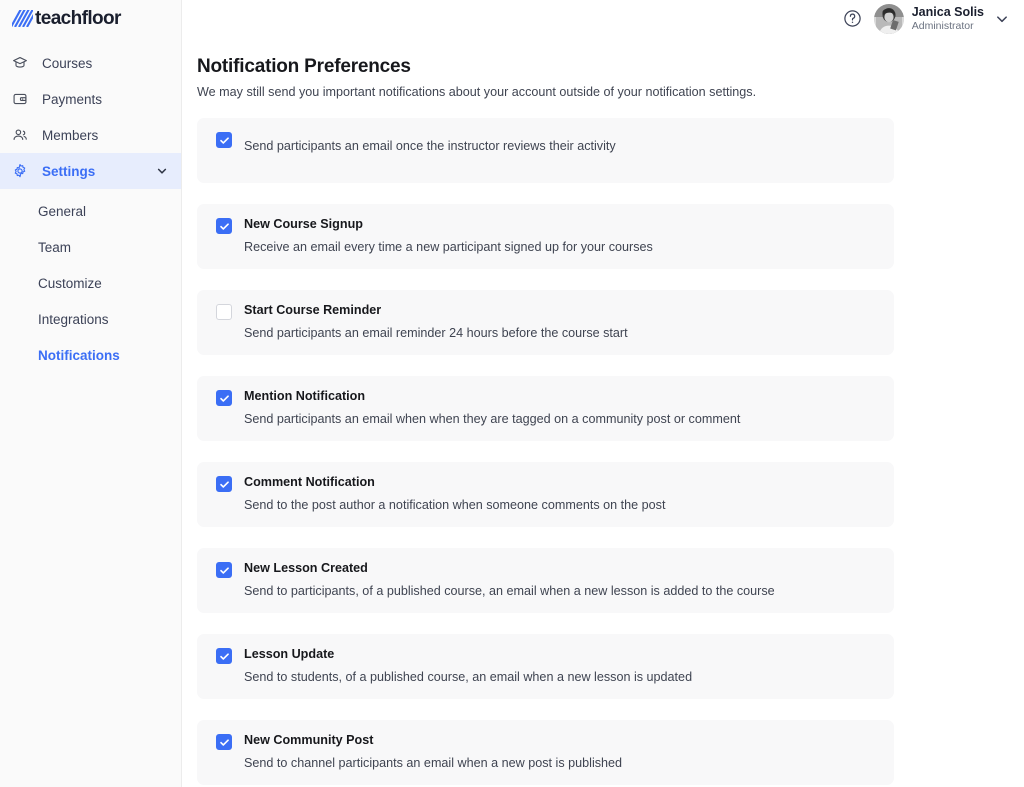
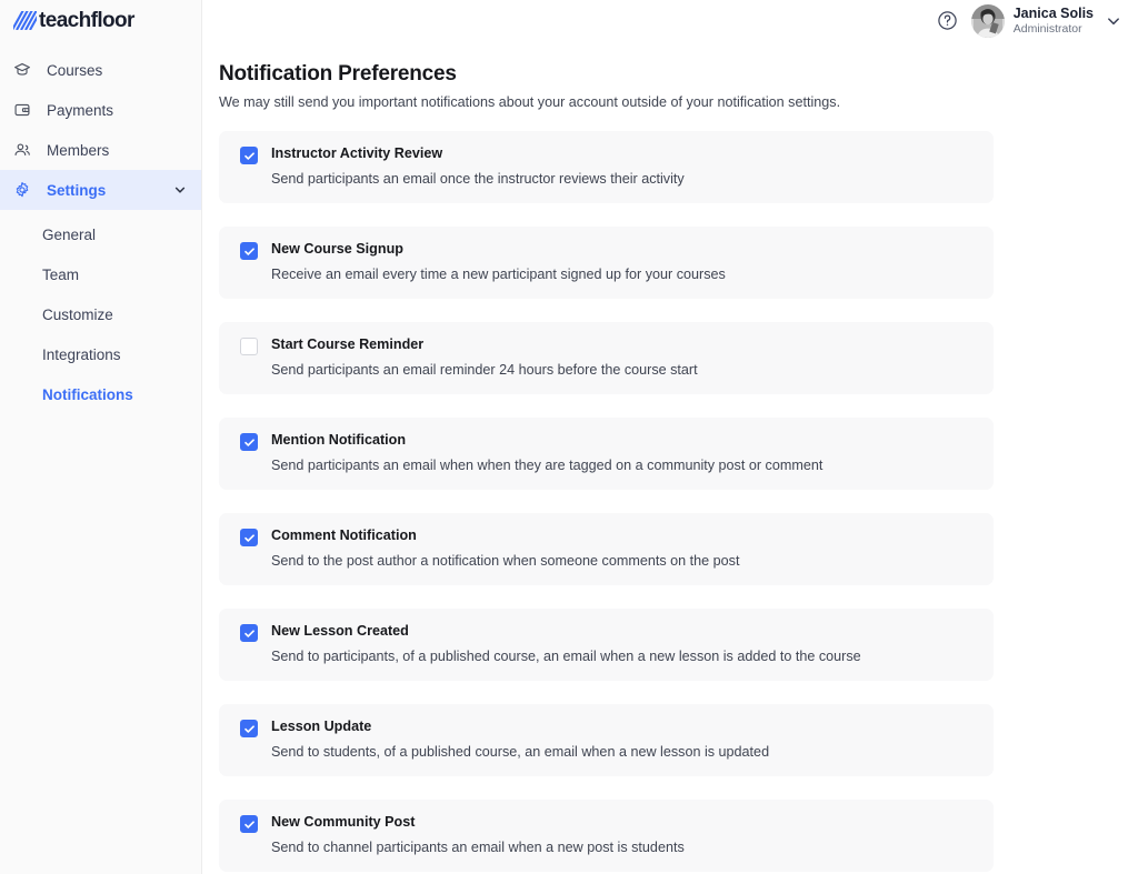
  teachfloor
  Courses
  Payments
  Members
  Settings
  General
  Team
  Customize
  Integrations
  Notifications
  Janica Solis
  Administrator
  Notification Preferences
  We may still send you important notifications about your account outside of your notification settings.
+ Instructor Activity Review
  Send participants an email once the instructor reviews their activity
  New Course Signup
  Receive an email every time a new participant signed up for your courses
  Start Course Reminder
  Send participants an email reminder 24 hours before the course start
  Mention Notification
  Send participants an email when when they are tagged on a community post or comment
  Comment Notification
  Send to the post author a notification when someone comments on the post
  New Lesson Created
  Send to participants, of a published course, an email when a new lesson is added to the course
  Lesson Update
  Send to students, of a published course, an email when a new lesson is updated
  New Community Post
- Send to channel participants an email when a new post is published
+ Send to channel participants an email when a new post is students
